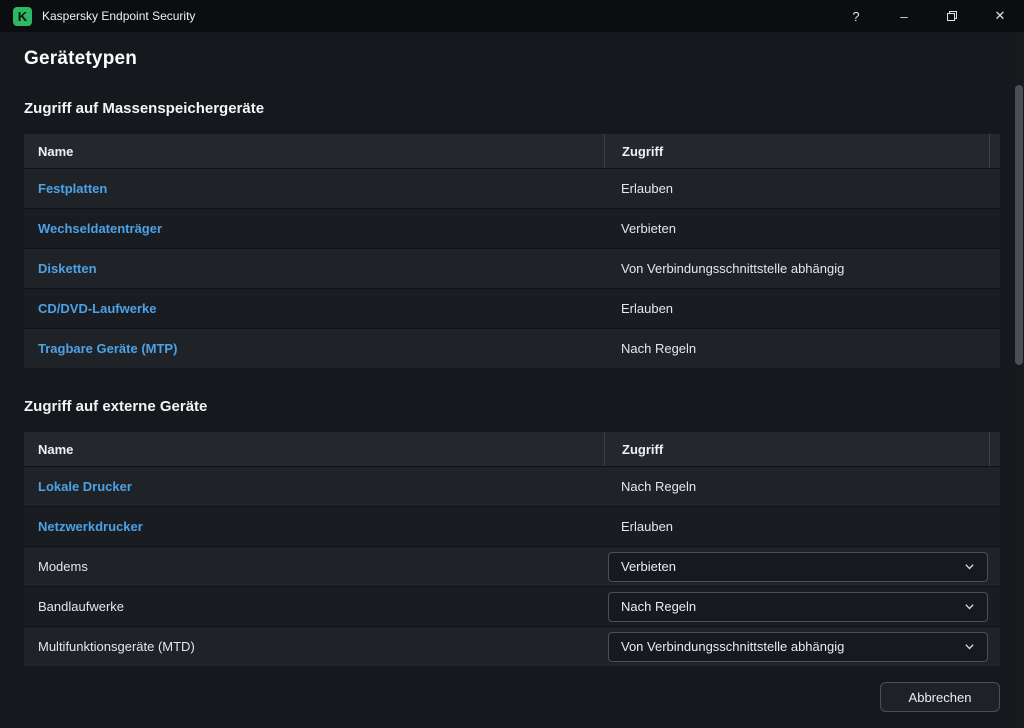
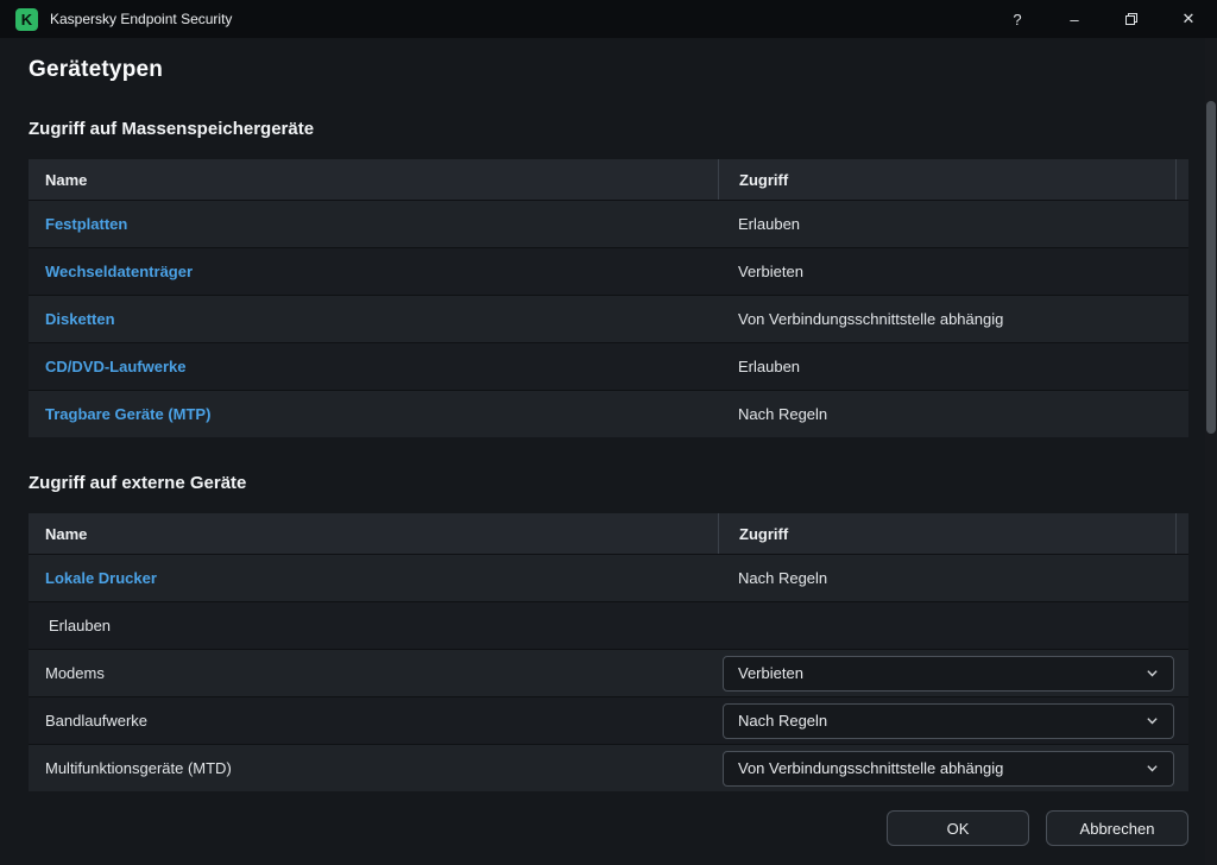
  K
  Kaspersky Endpoint Security
  ?
  –
  ✕
  Gerätetypen
  Zugriff auf Massenspeichergeräte
  Name
  Zugriff
  Festplatten
  Erlauben
  Wechseldatenträger
  Verbieten
  Disketten
  Von Verbindungsschnittstelle abhängig
  CD/DVD-Laufwerke
  Erlauben
  Tragbare Geräte (MTP)
  Nach Regeln
  Zugriff auf externe Geräte
  Name
  Zugriff
  Lokale Drucker
  Nach Regeln
- Netzwerkdrucker
  Erlauben
  Modems
  Verbieten
  Bandlaufwerke
  Nach Regeln
  Multifunktionsgeräte (MTD)
  Von Verbindungsschnittstelle abhängig
+ OK
  Abbrechen
